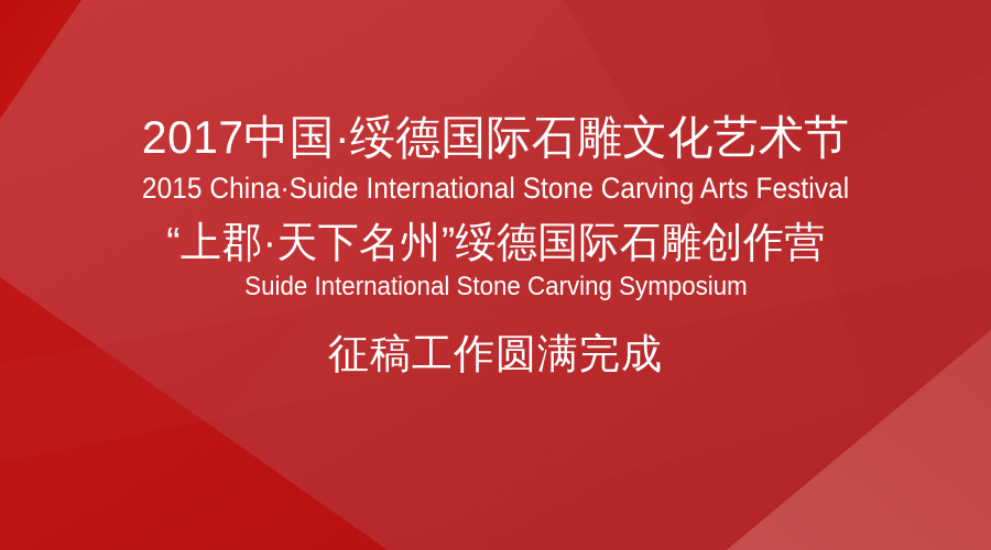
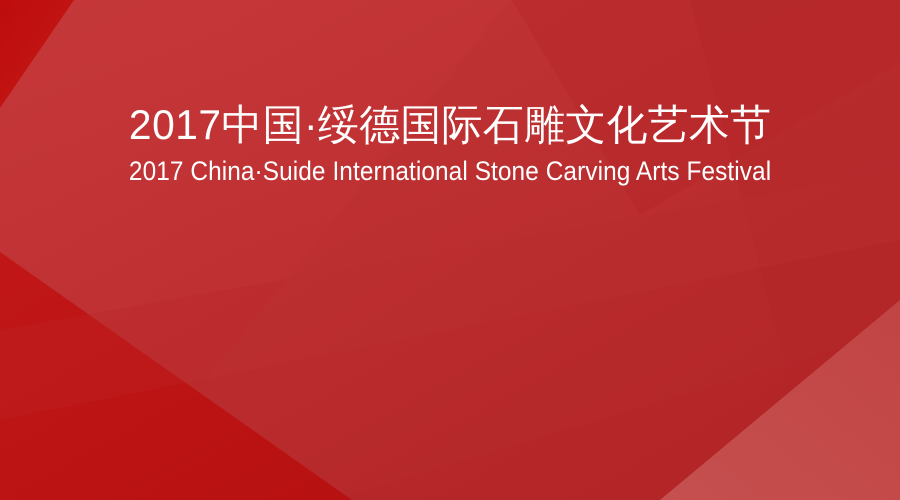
  2017中国·绥德国际石雕文化艺术节
- 2015 China·Suide International Stone Carving Arts Festival
+ 2017 China·Suide International Stone Carving Arts Festival
- “上郡·天下名州”绥德国际石雕创作营
- Suide International Stone Carving Symposium
- 征稿工作圆满完成
